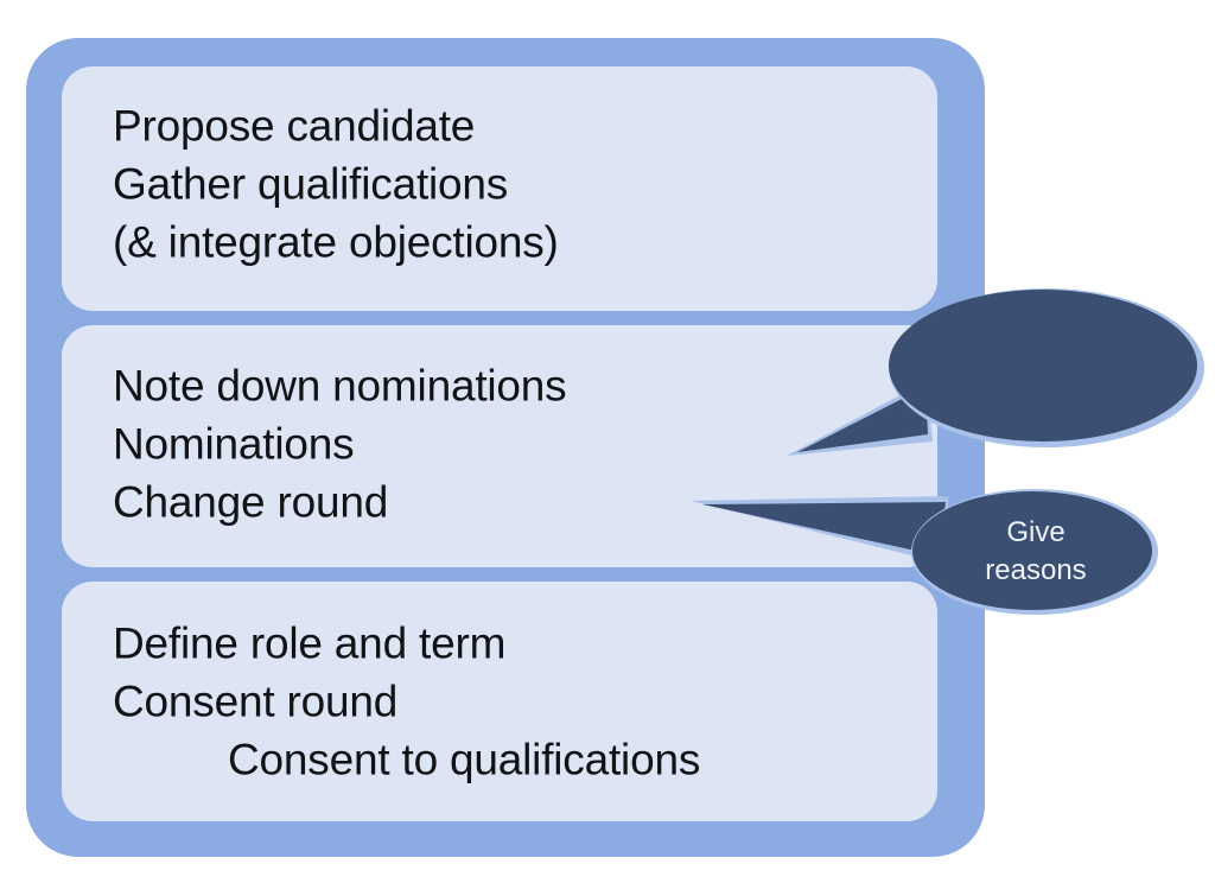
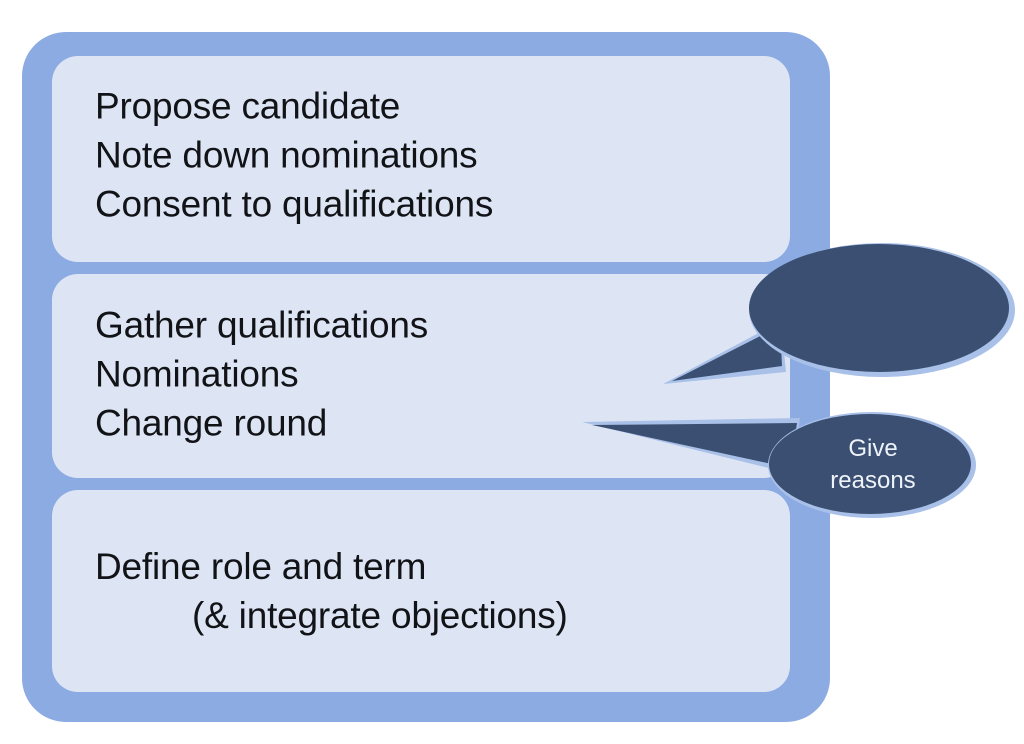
  Propose candidate
- Gather qualifications
+ Note down nominations
- (& integrate objections)
+ Consent to qualifications
- Note down nominations
+ Gather qualifications
  Nominations
  Change round
  Define role and term
- Consent round
- Consent to qualifications
+ (& integrate objections)
  Give
  reasons
